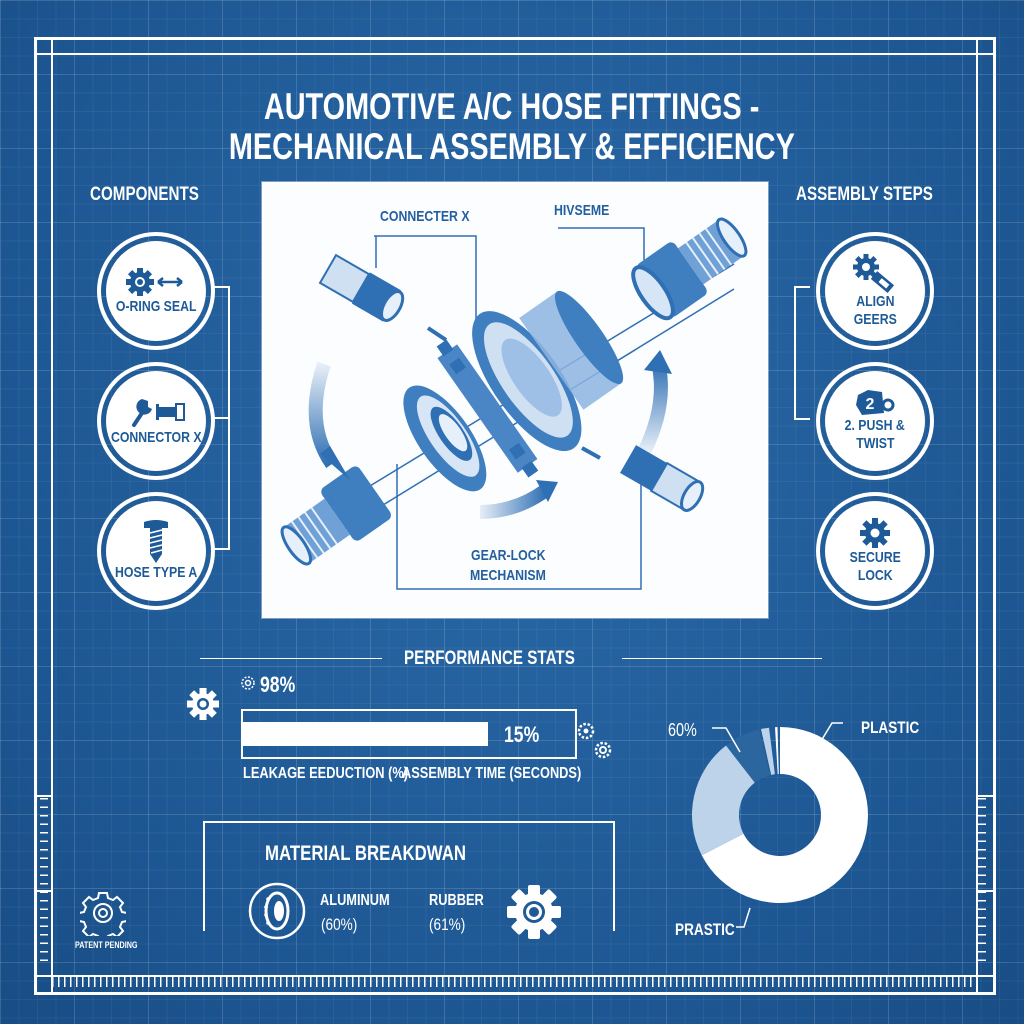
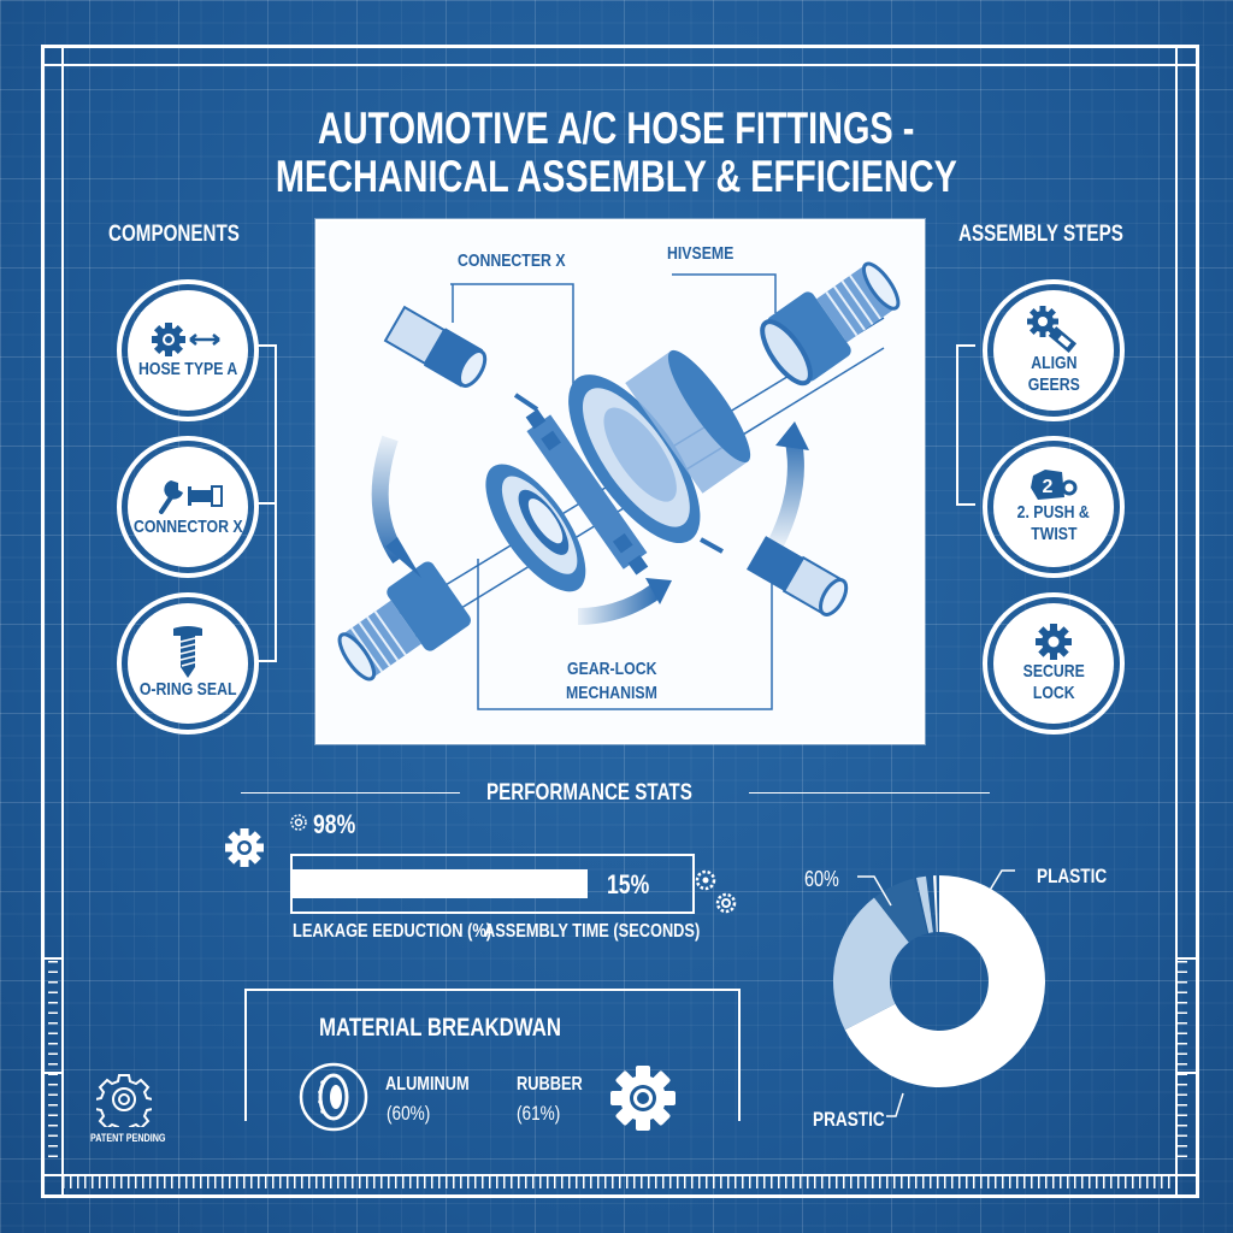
  AUTOMOTIVE A/C HOSE FITTINGS -
  MECHANICAL ASSEMBLY & EFFICIENCY
  COMPONENTS
- O-RING SEAL
+ HOSE TYPE A
  CONNECTOR X
- HOSE TYPE A
+ O-RING SEAL
  ASSEMBLY STEPS
  ALIGN
  GEERS
  2
  2. PUSH &
  TWIST
  SECURE
  LOCK
  CONNECTER X
  HIVSEME
  GEAR-LOCK
  MECHANISM
  PERFORMANCE STATS
  98%
  15%
  LEAKAGE EEDUCTION (%)
  ASSEMBLY TIME (SECONDS)
  MATERIAL BREAKDWAN
  ALUMINUM
  (60%)
  RUBBER
  (61%)
  60%
  PLASTIC
  PRASTIC
  PATENT PENDING
